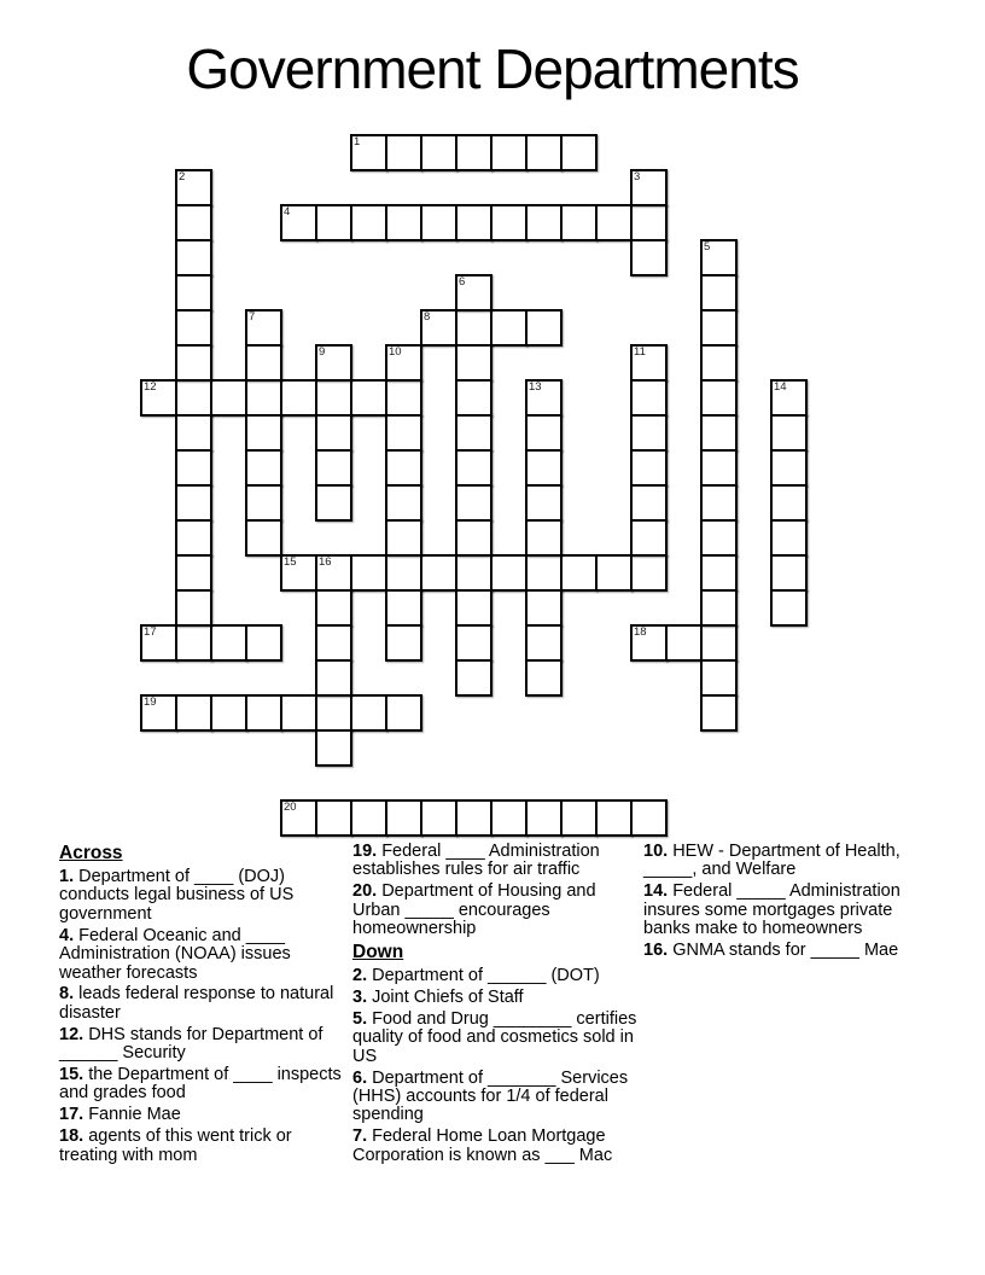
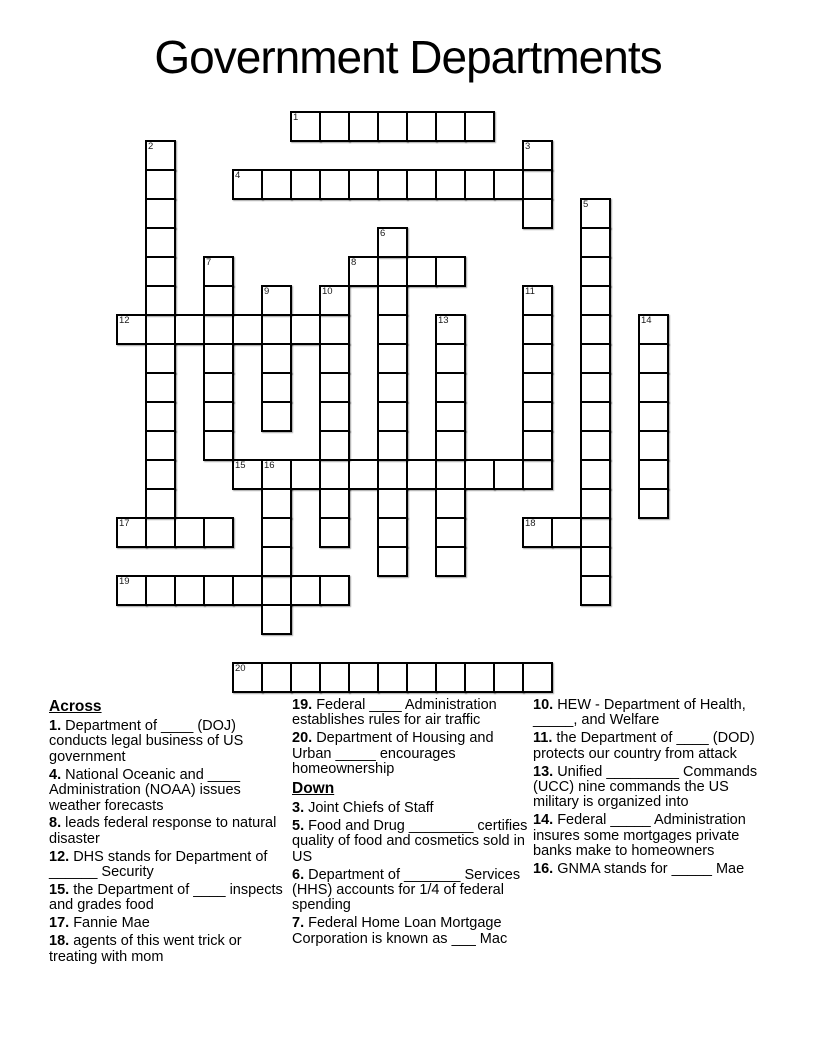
  Government Departments
  1
  4
  8
  12
  15
  16
  17
  18
  19
  20
  2
  3
  5
  6
  7
  9
  10
  11
  13
  14
  Across
  1. Department of ____ (DOJ) conducts legal business of US government
- 4. Federal Oceanic and ____ Administration (NOAA) issues weather forecasts
+ 4. National Oceanic and ____ Administration (NOAA) issues weather forecasts
  8. leads federal response to natural disaster
  12. DHS stands for Department of ______ Security
  15. the Department of ____ inspects and grades food
  17. Fannie Mae
  18. agents of this went trick or treating with mom
  19. Federal ____ Administration establishes rules for air traffic
  20. Department of Housing and Urban _____ encourages homeownership
  Down
- 2. Department of ______ (DOT)
  3. Joint Chiefs of Staff
  5. Food and Drug ________ certifies quality of food and cosmetics sold in US
  6. Department of _______ Services (HHS) accounts for 1/4 of federal spending
  7. Federal Home Loan Mortgage Corporation is known as ___ Mac
  10. HEW - Department of Health, _____, and Welfare
+ 11. the Department of ____ (DOD) protects our country from attack
+ 13. Unified _________ Commands (UCC) nine commands the US military is organized into
  14. Federal _____ Administration insures some mortgages private banks make to homeowners
  16. GNMA stands for _____ Mae
